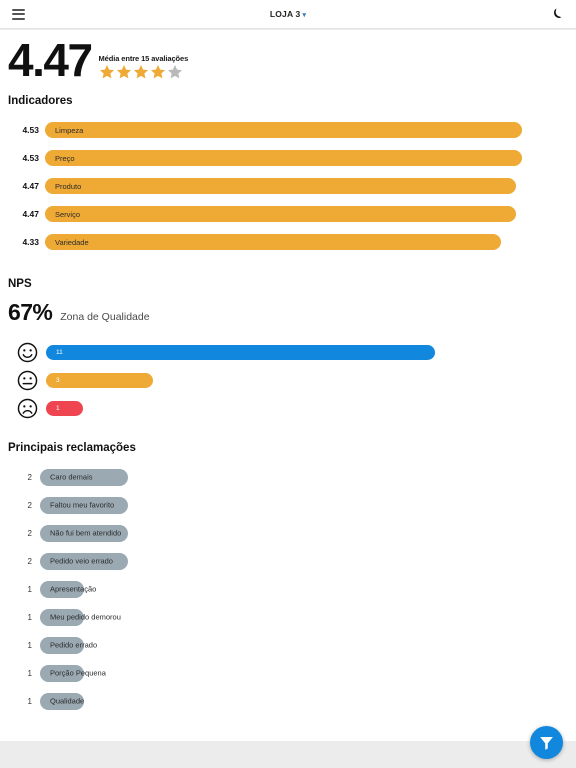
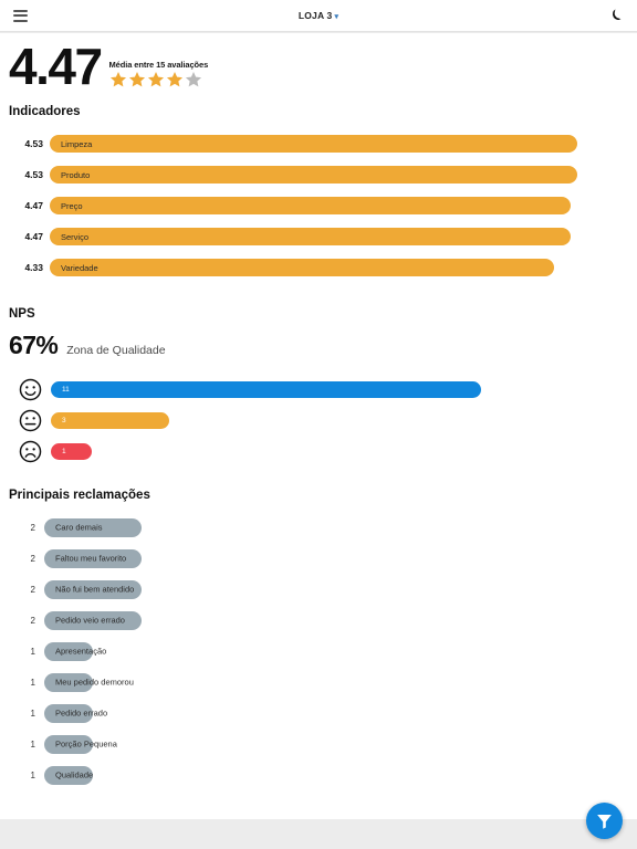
  LOJA 3
  4.47
  Média entre 15 avaliações
  Indicadores
  4.53
  Limpeza
  4.53
- Preço
+ Produto
  4.47
- Produto
+ Preço
  4.47
  Serviço
  4.33
  Variedade
  NPS
  67%
  Zona de Qualidade
  Principais reclamações
  2
  Caro demais
  2
  Faltou meu favorito
  2
  Não fui bem atendido
  2
  Pedido veio errado
  1
  Apresentação
  1
  Meu pedido demorou
  1
  Pedido errado
  1
  Porção Pequena
  1
  Qualidade
